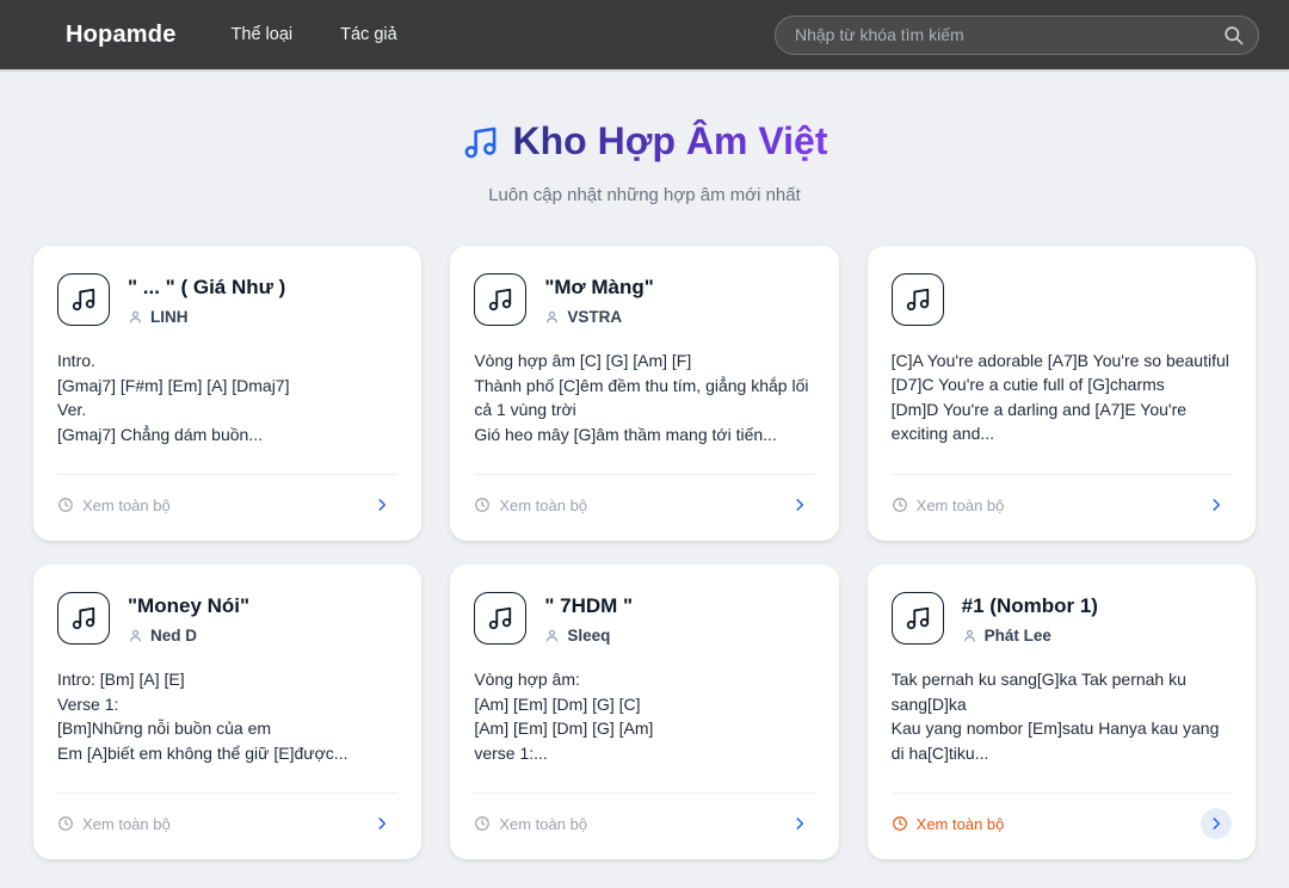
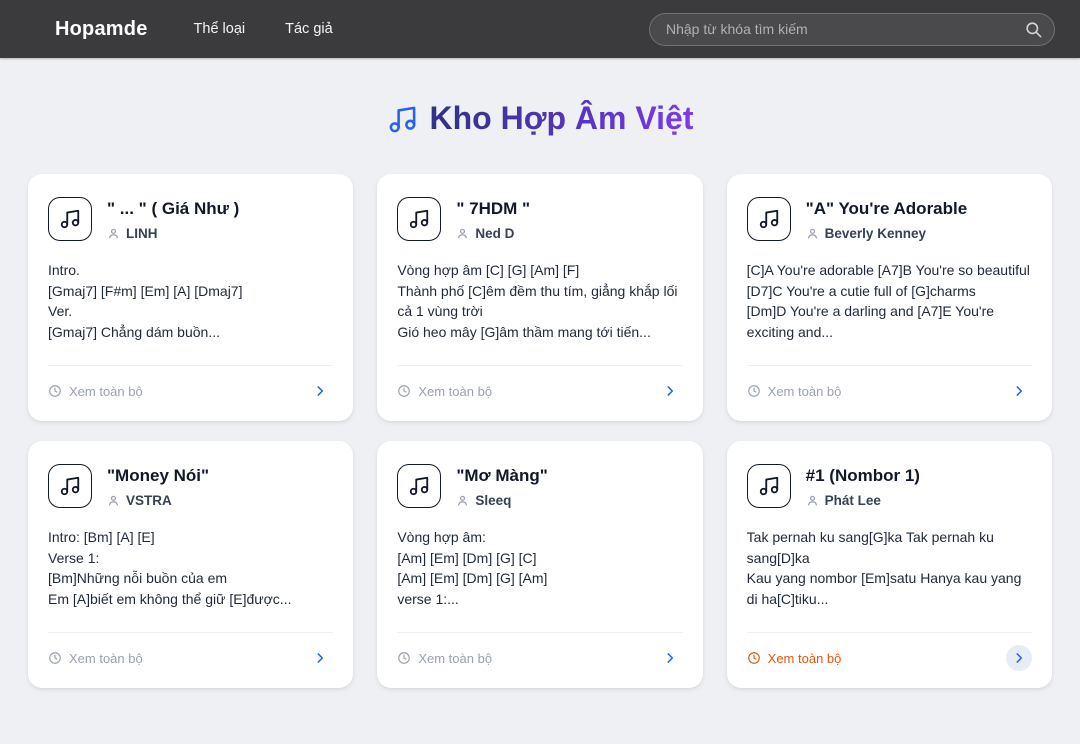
  Hopamde
  Thể loại
  Tác giả
  Nhập từ khóa tìm kiếm
  Kho Hợp Âm Việt
- Luôn cập nhật những hợp âm mới nhất
  " ... " ( Giá Như )
  LINH
  Intro.
  [Gmaj7] [F#m] [Em] [A] [Dmaj7]
  Ver.
  [Gmaj7] Chẳng dám buồn...
  Xem toàn bộ
- "Mơ Màng"
+ " 7HDM "
- VSTRA
+ Ned D
  Vòng hợp âm [C] [G] [Am] [F]
  Thành phố [C]êm đềm thu tím, giẳng khắp lối cả 1 vùng trời
  Gió heo mây [G]âm thầm mang tới tiến...
  Xem toàn bộ
+ "A" You're Adorable
+ Beverly Kenney
  [C]A You're adorable [A7]B You're so beautiful
  [D7]C You're a cutie full of [G]charms
  [Dm]D You're a darling and [A7]E You're exciting and...
  Xem toàn bộ
  "Money Nói"
- Ned D
+ VSTRA
  Intro: [Bm] [A] [E]
  Verse 1:
  [Bm]Những nỗi buồn của em
  Em [A]biết em không thể giữ [E]được...
  Xem toàn bộ
- " 7HDM "
+ "Mơ Màng"
  Sleeq
  Vòng hợp âm:
  [Am] [Em] [Dm] [G] [C]
  [Am] [Em] [Dm] [G] [Am]
  verse 1:...
  Xem toàn bộ
  #1 (Nombor 1)
  Phát Lee
  Tak pernah ku sang[G]ka Tak pernah ku sang[D]ka
  Kau yang nombor [Em]satu Hanya kau yang di ha[C]tiku...
  Xem toàn bộ
